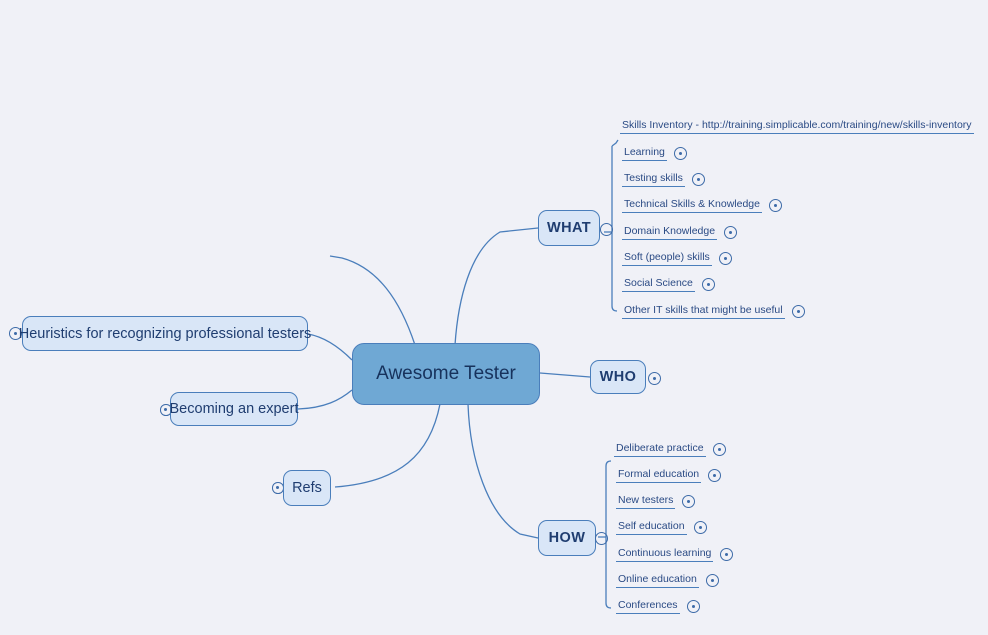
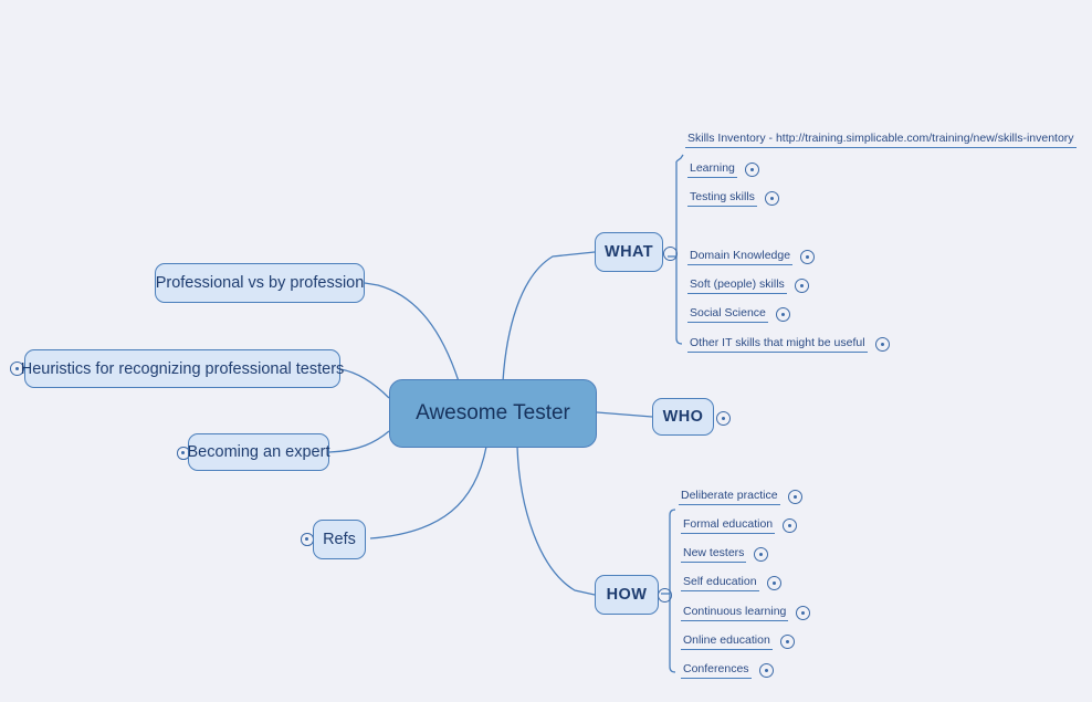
  Awesome Tester
  WHAT
  WHO
  HOW
+ Professional vs by profession
  Heuristics for recognizing professional testers
  Becoming an expert
  Refs
  Skills Inventory - http://training.simplicable.com/training/new/skills-inventory
  Learning
  Testing skills
- Technical Skills & Knowledge
  Domain Knowledge
  Soft (people) skills
  Social Science
  Other IT skills that might be useful
  Deliberate practice
  Formal education
  New testers
  Self education
  Continuous learning
  Online education
  Conferences
